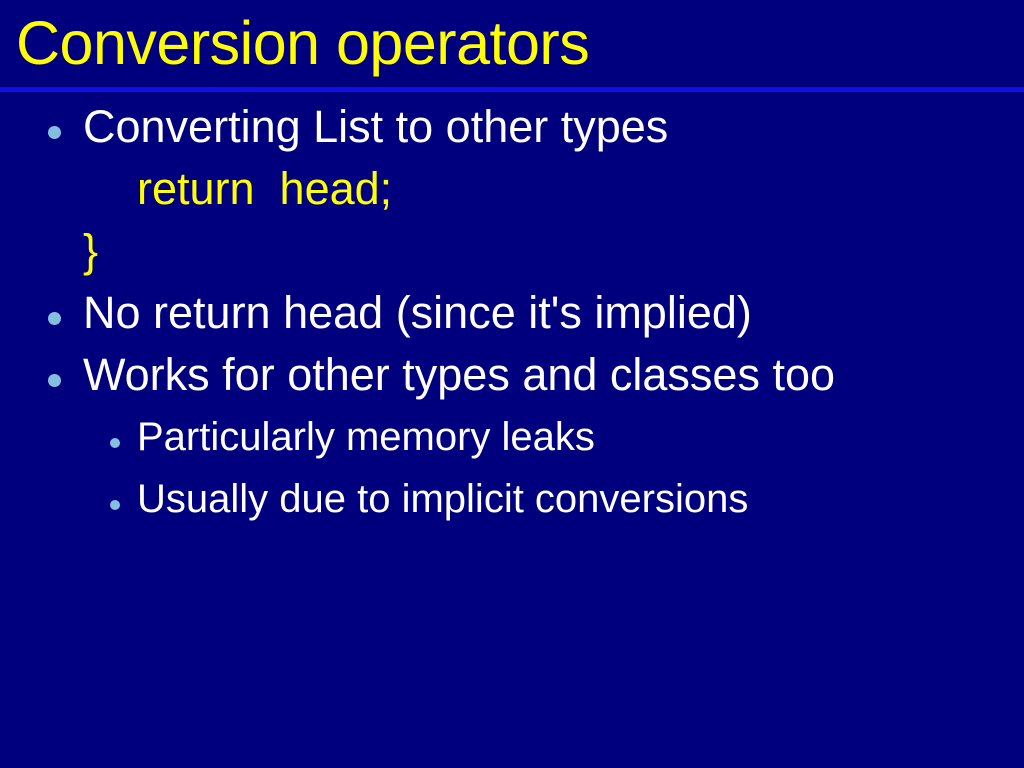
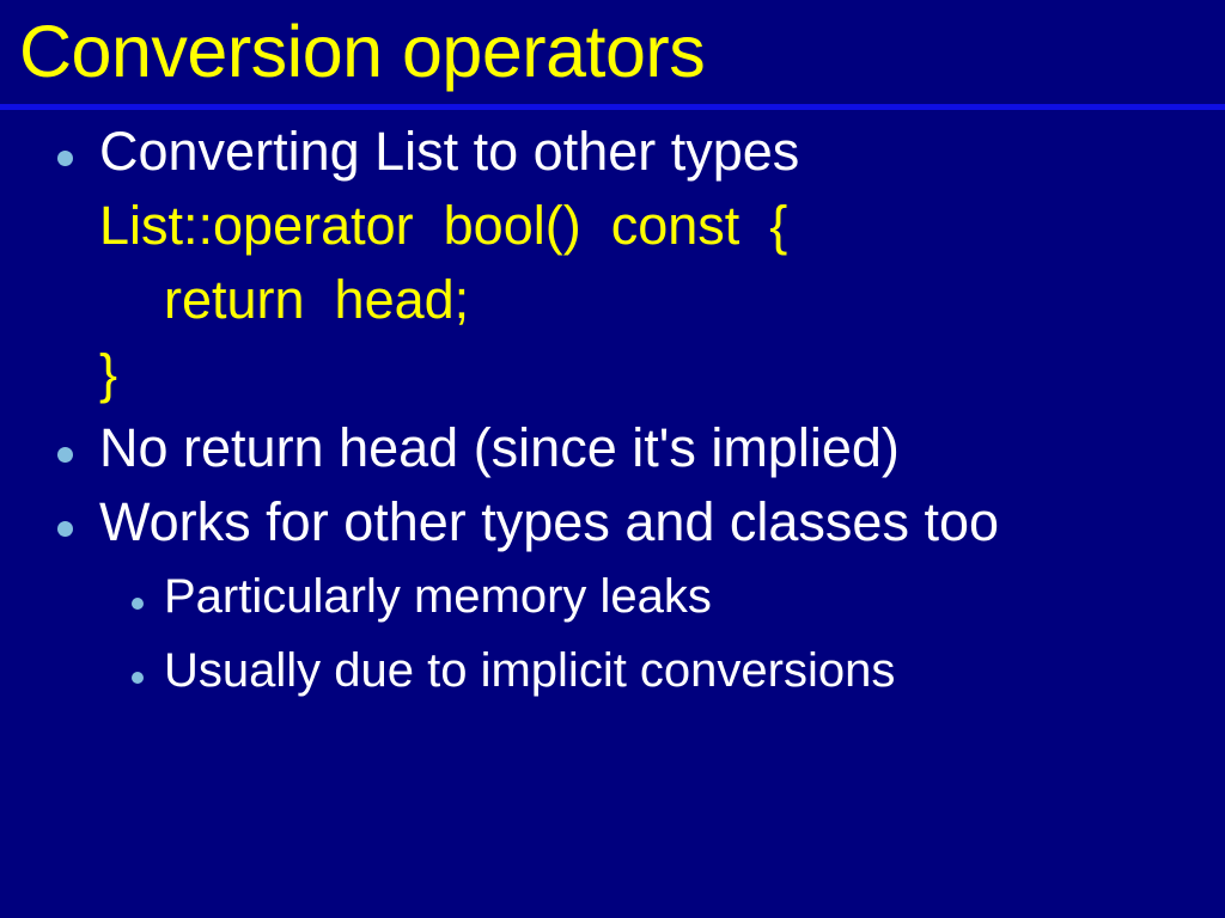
  Conversion operators
  Converting List to other types
+ List::operator bool() const {
  return head;
  }
  No return head (since it's implied)
  Works for other types and classes too
  Particularly memory leaks
  Usually due to implicit conversions
